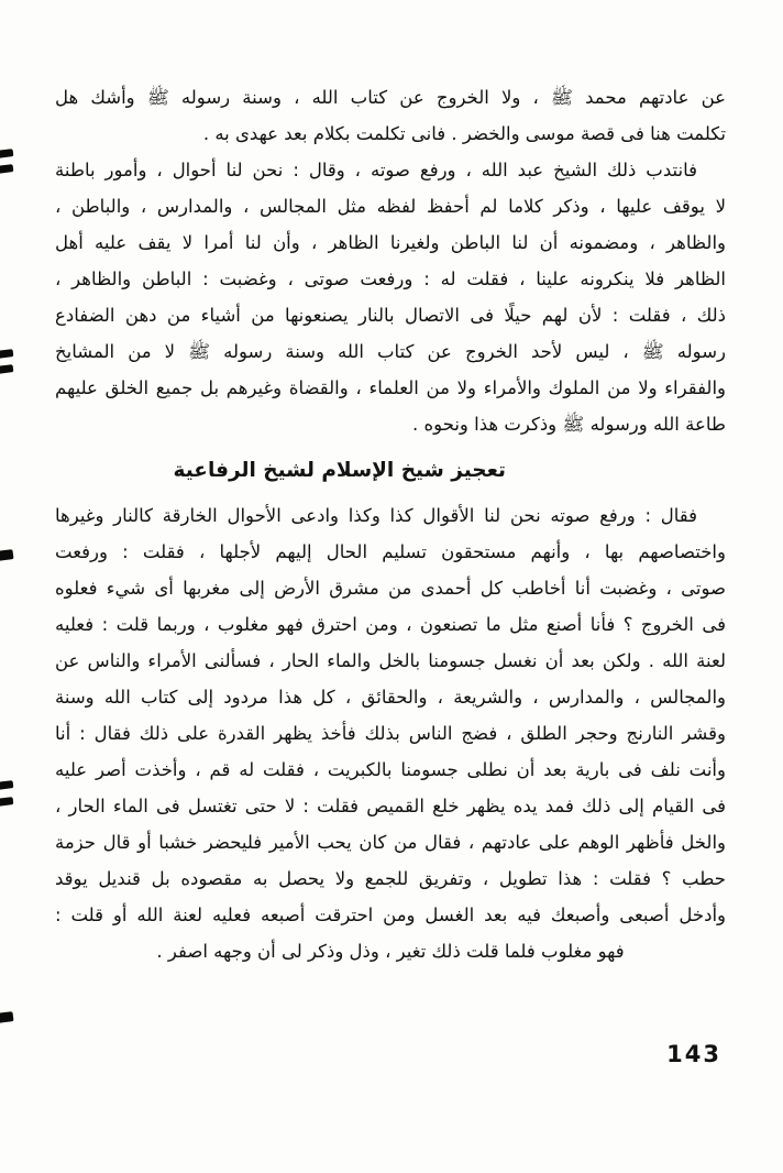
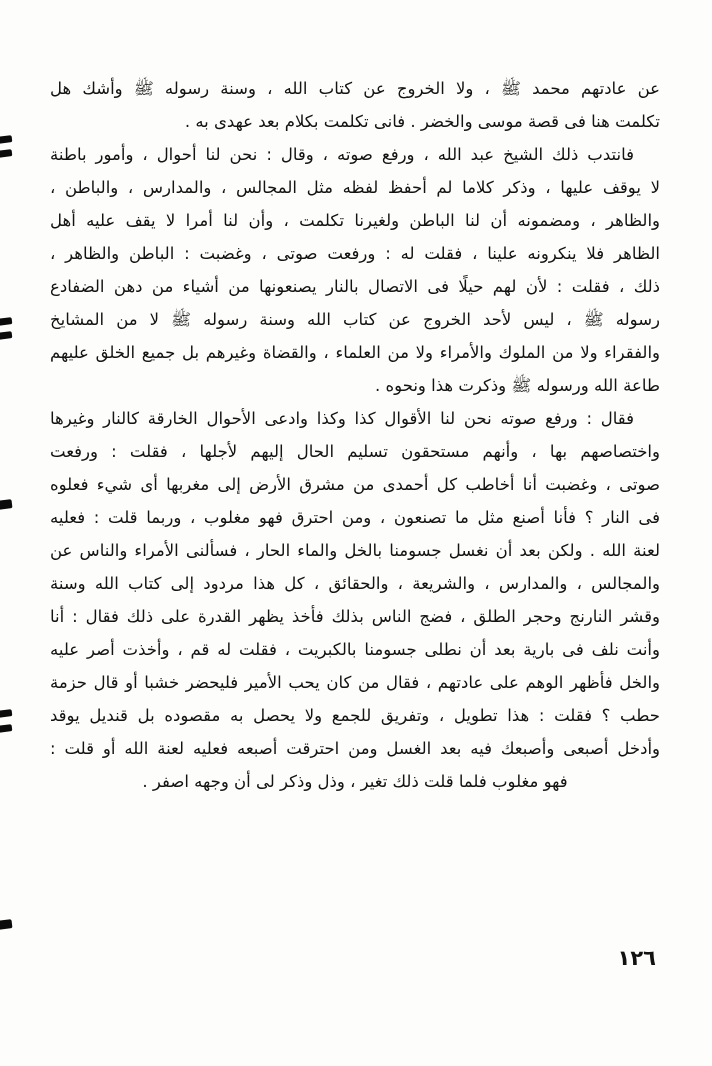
  عن عادتهم محمد ﷺ ، ولا الخروج عن كتاب الله ، وسنة رسوله ﷺ وأشك هل
  تكلمت هنا فى قصة موسى والخضر . فانى تكلمت بكلام بعد عهدى به .
  فانتدب ذلك الشيخ عبد الله ، ورفع صوته ، وقال : نحن لنا أحوال ، وأمور باطنة
  لا يوقف عليها ، وذكر كلاما لم أحفظ لفظه مثل المجالس ، والمدارس ، والباطن ،
- والظاهر ، ومضمونه أن لنا الباطن ولغيرنا الظاهر ، وأن لنا أمرا لا يقف عليه أهل
+ والظاهر ، ومضمونه أن لنا الباطن ولغيرنا تكلمت ، وأن لنا أمرا لا يقف عليه أهل
  الظاهر فلا ينكرونه علينا ، فقلت له : ورفعت صوتى ، وغضبت : الباطن والظاهر ،
  ذلك ، فقلت : لأن لهم حيلًا فى الاتصال بالنار يصنعونها من أشياء من دهن الضفادع
  رسوله ﷺ ، ليس لأحد الخروج عن كتاب الله وسنة رسوله ﷺ لا من المشايخ
  والفقراء ولا من الملوك والأمراء ولا من العلماء ، والقضاة وغيرهم بل جميع الخلق عليهم
  طاعة الله ورسوله ﷺ وذكرت هذا ونحوه .
- تعجيز شيخ الإسلام لشيخ الرفاعية
  فقال : ورفع صوته نحن لنا الأقوال كذا وكذا وادعى الأحوال الخارقة كالنار وغيرها
  واختصاصهم بها ، وأنهم مستحقون تسليم الحال إليهم لأجلها ، فقلت : ورفعت
  صوتى ، وغضبت أنا أخاطب كل أحمدى من مشرق الأرض إلى مغربها أى شيء فعلوه
- فى الخروج ؟ فأنا أصنع مثل ما تصنعون ، ومن احترق فهو مغلوب ، وربما قلت : فعليه
+ فى النار ؟ فأنا أصنع مثل ما تصنعون ، ومن احترق فهو مغلوب ، وربما قلت : فعليه
  لعنة الله . ولكن بعد أن نغسل جسومنا بالخل والماء الحار ، فسألنى الأمراء والناس عن
  والمجالس ، والمدارس ، والشريعة ، والحقائق ، كل هذا مردود إلى كتاب الله وسنة
  وقشر النارنج وحجر الطلق ، فضج الناس بذلك فأخذ يظهر القدرة على ذلك فقال : أنا
  وأنت نلف فى بارية بعد أن نطلى جسومنا بالكبريت ، فقلت له قم ، وأخذت أصر عليه
- فى القيام إلى ذلك فمد يده يظهر خلع القميص فقلت : لا حتى تغتسل فى الماء الحار ،
  والخل فأظهر الوهم على عادتهم ، فقال من كان يحب الأمير فليحضر خشبا أو قال حزمة
  حطب ؟ فقلت : هذا تطويل ، وتفريق للجمع ولا يحصل به مقصوده بل قنديل يوقد
  وأدخل أصبعى وأصبعك فيه بعد الغسل ومن احترقت أصبعه فعليه لعنة الله أو قلت :
  فهو مغلوب فلما قلت ذلك تغير ، وذل وذكر لى أن وجهه اصفر .
- 143
+ ١٢٦
